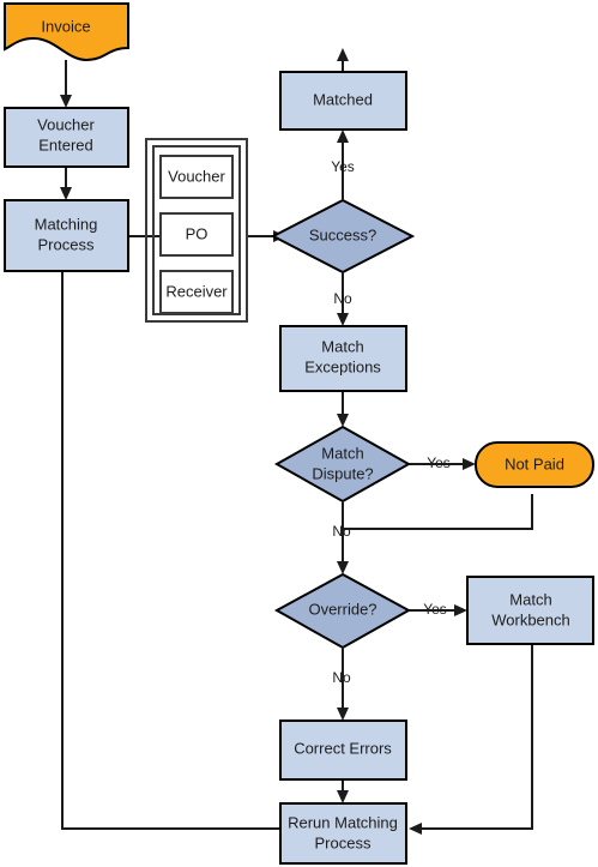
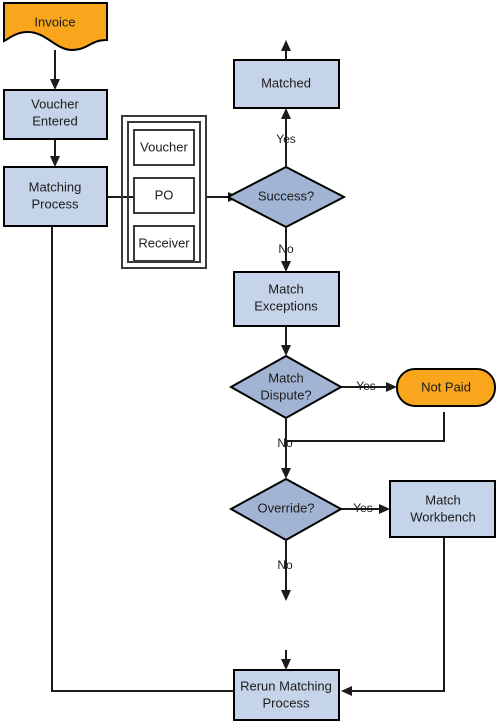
  Invoice
  Voucher
  Entered
  Matching
  Process
  Voucher
  PO
  Receiver
  Matched
  Success?
  Match
  Exceptions
  Match
  Dispute?
  Not Paid
  Override?
  Match
  Workbench
- Correct Errors
  Rerun Matching
  Process
  Yes
  No
  Yes
  No
  Yes
  No
